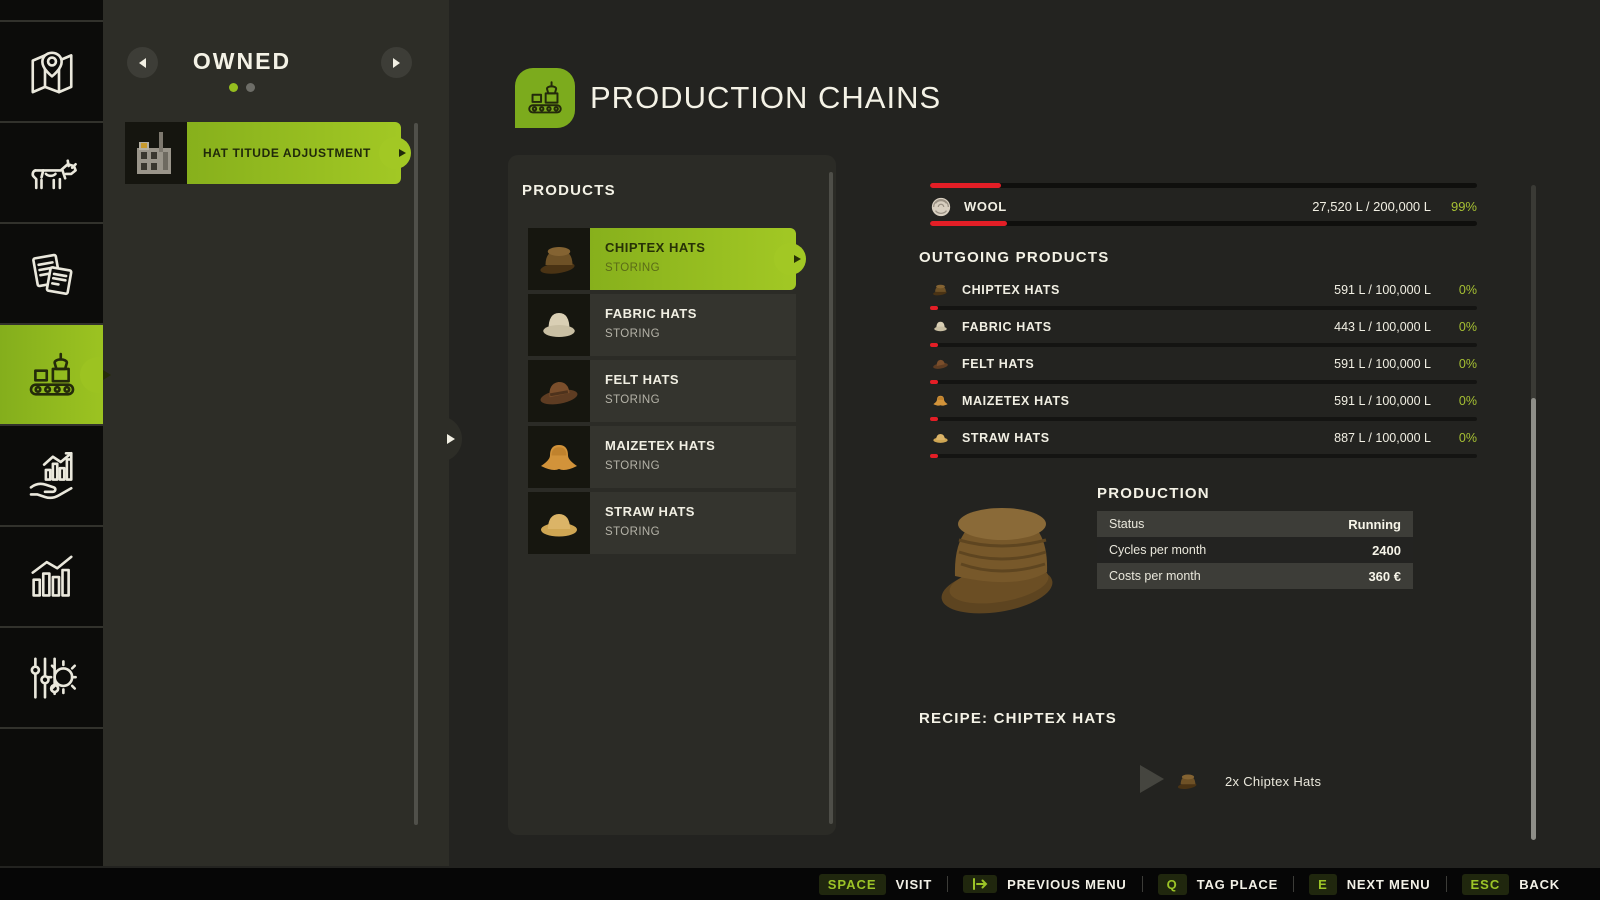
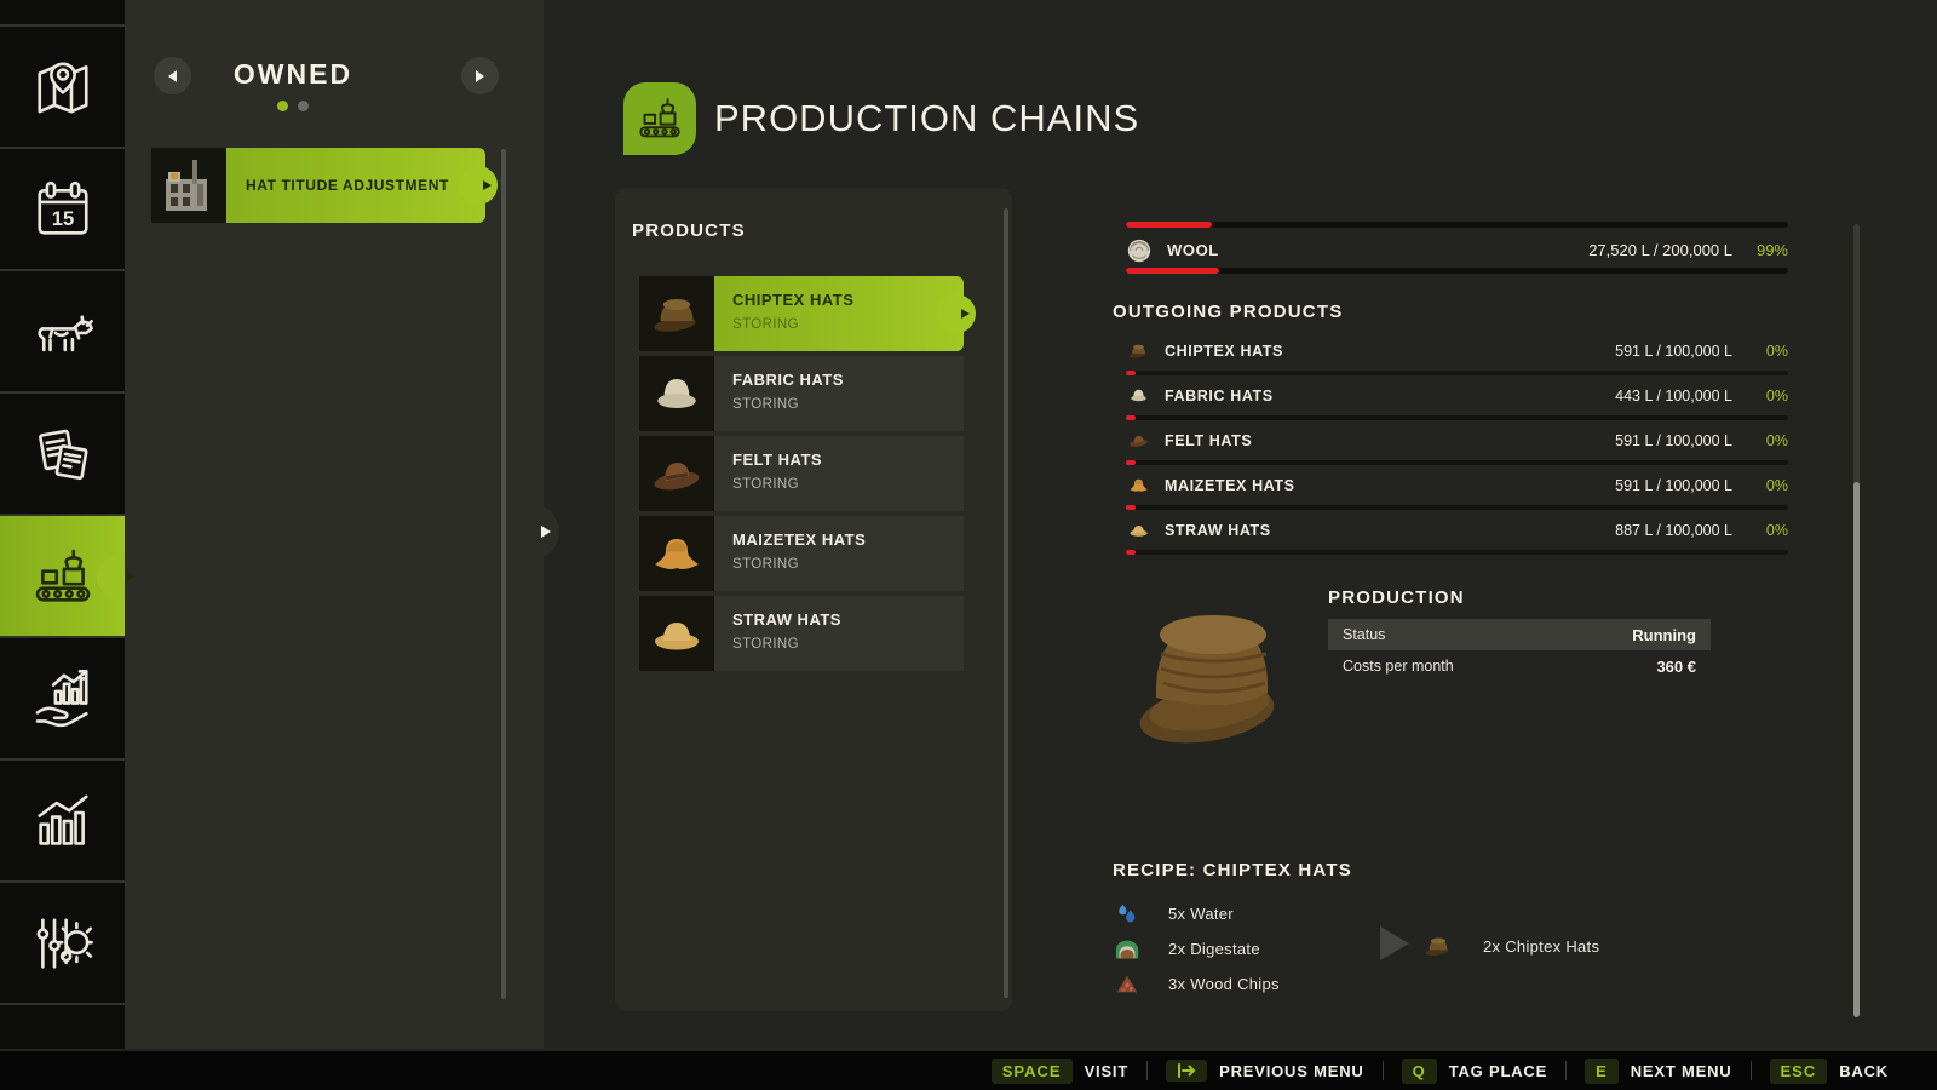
+ 15
  OWNED
  HAT TITUDE ADJUSTMENT
  PRODUCTION CHAINS
  PRODUCTS
  CHIPTEX HATS
  STORING
  FABRIC HATS
  STORING
  FELT HATS
  STORING
  MAIZETEX HATS
  STORING
  STRAW HATS
  STORING
  WOOL
  27,520 L / 200,000 L
  99%
  OUTGOING PRODUCTS
  CHIPTEX HATS
  591 L / 100,000 L
  0%
  FABRIC HATS
  443 L / 100,000 L
  0%
  FELT HATS
  591 L / 100,000 L
  0%
  MAIZETEX HATS
  591 L / 100,000 L
  0%
  STRAW HATS
  887 L / 100,000 L
  0%
  PRODUCTION
  Status
  Running
- Cycles per month
- 2400
  Costs per month
  360 €
  RECIPE: CHIPTEX HATS
+ 5x Water
+ 2x Digestate
+ 3x Wood Chips
  2x Chiptex Hats
  SPACE
  VISIT
  PREVIOUS MENU
  Q
  TAG PLACE
  E
  NEXT MENU
  ESC
  BACK
